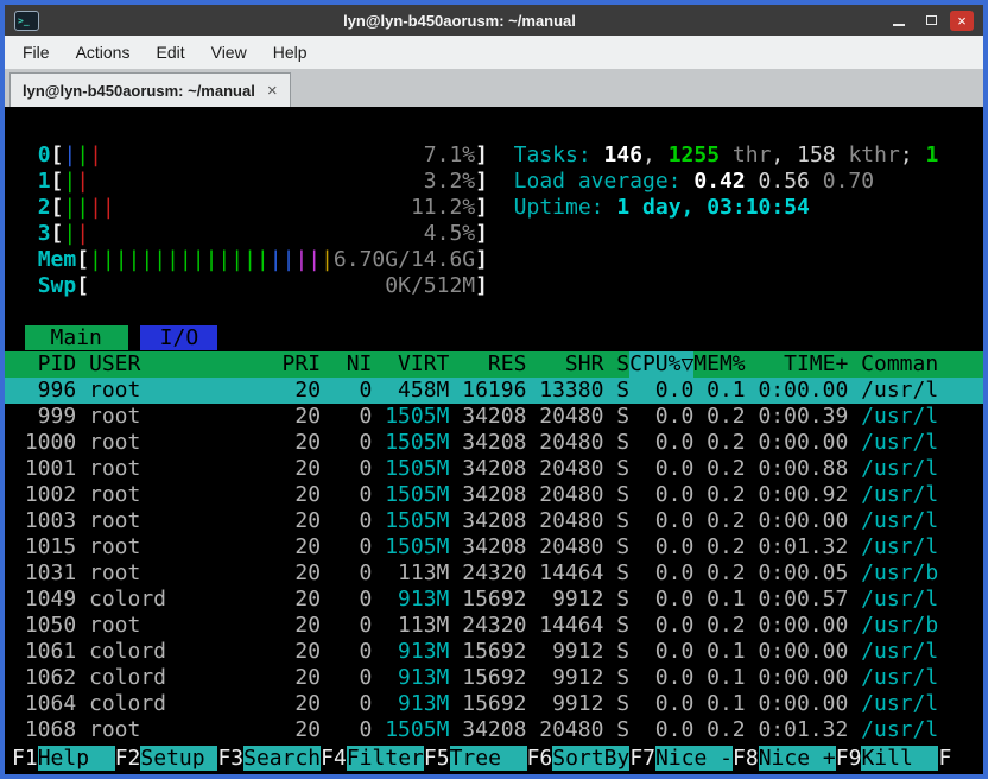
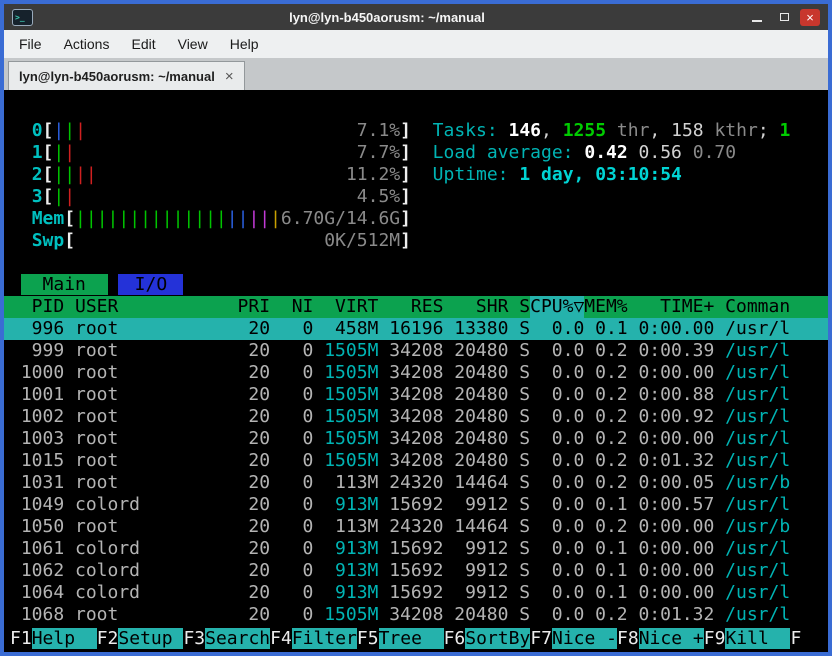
  >_
  lyn@lyn-b450aorusm: ~/manual
  ×
  File
  Actions
  Edit
  View
  Help
  lyn@lyn-b450aorusm: ~/manual
  ×
  0[|||
  7.1%
  ] Tasks: 146, 1255 thr, 158 kthr; 1
  1[||
- 3.2%
+ 7.7%
  ] Load average: 0.42 0.56 0.70
  2[||||
  11.2%
  ] Uptime: 1 day, 03:10:54
  3[||
  4.5%
  ]
  Mem[|||||||||||||||||||
  6.70G/14.6G
  ]
  Swp[
  0K/512M
  ]
  Main I/O
  PID
  USER
  PRI
  NI
  VIRT
  RES
  SHR
  S
  CPU%▽
  MEM%
  TIME+
  Comman
  996
  root
  20
  0
  458M
  16196
  13380
  S
  0.0
  0.1
  0:00.00
  /usr/l
  999
  root
  20
  0
  1505M
  34208
  20480
  S
  0.0
  0.2
  0:00.39
  /usr/l
  1000
  root
  20
  0
  1505M
  34208
  20480
  S
  0.0
  0.2
  0:00.00
  /usr/l
  1001
  root
  20
  0
  1505M
  34208
  20480
  S
  0.0
  0.2
  0:00.88
  /usr/l
  1002
  root
  20
  0
  1505M
  34208
  20480
  S
  0.0
  0.2
  0:00.92
  /usr/l
  1003
  root
  20
  0
  1505M
  34208
  20480
  S
  0.0
  0.2
  0:00.00
  /usr/l
  1015
  root
  20
  0
  1505M
  34208
  20480
  S
  0.0
  0.2
  0:01.32
  /usr/l
  1031
  root
  20
  0
  113M
  24320
  14464
  S
  0.0
  0.2
  0:00.05
  /usr/b
  1049
  colord
  20
  0
  913M
  15692
  9912
  S
  0.0
  0.1
  0:00.57
  /usr/l
  1050
  root
  20
  0
  113M
  24320
  14464
  S
  0.0
  0.2
  0:00.00
  /usr/b
  1061
  colord
  20
  0
  913M
  15692
  9912
  S
  0.0
  0.1
  0:00.00
  /usr/l
  1062
  colord
  20
  0
  913M
  15692
  9912
  S
  0.0
  0.1
  0:00.00
  /usr/l
  1064
  colord
  20
  0
  913M
  15692
  9912
  S
  0.0
  0.1
  0:00.00
  /usr/l
  1068
  root
  20
  0
  1505M
  34208
  20480
  S
  0.0
  0.2
  0:01.32
  /usr/l
  F1Help
  F2Setup
  F3Search
  F4Filter
  F5Tree
  F6SortBy
  F7Nice -
  F8Nice +
  F9Kill
  F
